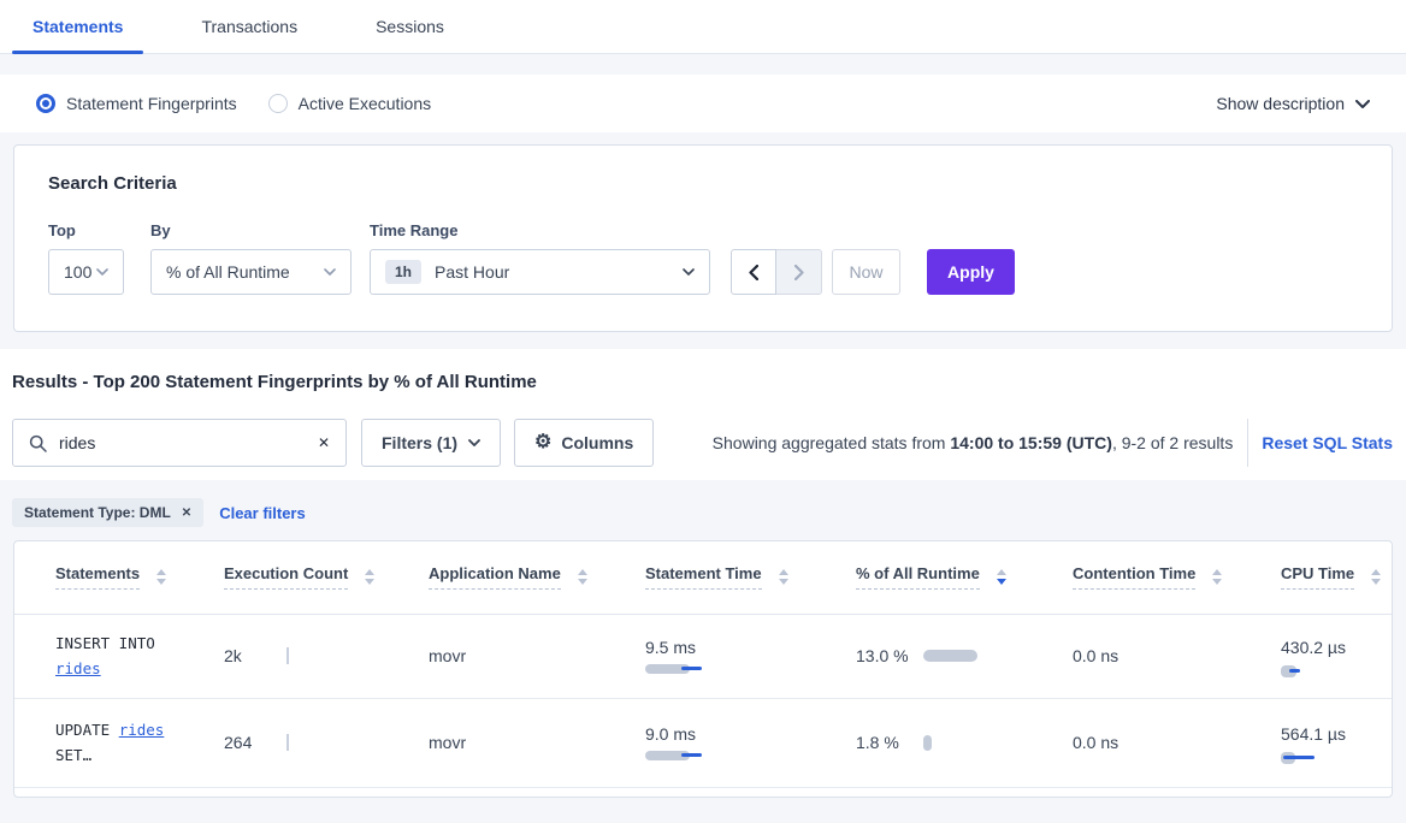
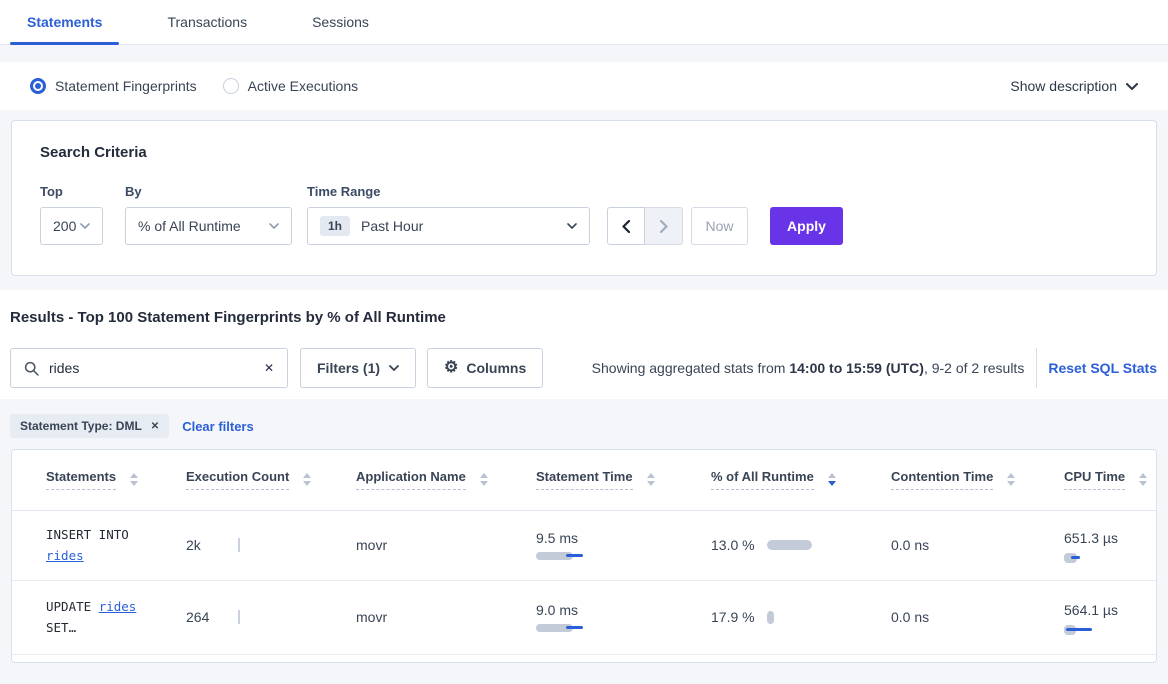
  Statements
  Transactions
  Sessions
  Statement Fingerprints
  Active Executions
  Show description
  Search Criteria
  Top
- 100
+ 200
  By
  % of All Runtime
  Time Range
  1h
  Past Hour
  Now
  Apply
- Results - Top 200 Statement Fingerprints by % of All Runtime
+ Results - Top 100 Statement Fingerprints by % of All Runtime
  rides
  ✕
  Filters (1)
  ⚙
  Columns
  Showing aggregated stats from 14:00 to 15:59 (UTC), 9-2 of 2 results
  Reset SQL Stats
  Statement Type: DML
  ✕
  Clear filters
  Statements	Execution Count	Application Name	Statement Time	% of All Runtime	Contention Time	CPU Time
- INSERT INTOrides	2k	movr	9.5 ms	13.0 %	0.0 ns	430.2 µs
+ INSERT INTOrides	2k	movr	9.5 ms	13.0 %	0.0 ns	651.3 µs
- UPDATE ridesSET…	264	movr	9.0 ms	1.8 %	0.0 ns	564.1 µs
+ UPDATE ridesSET…	264	movr	9.0 ms	17.9 %	0.0 ns	564.1 µs
